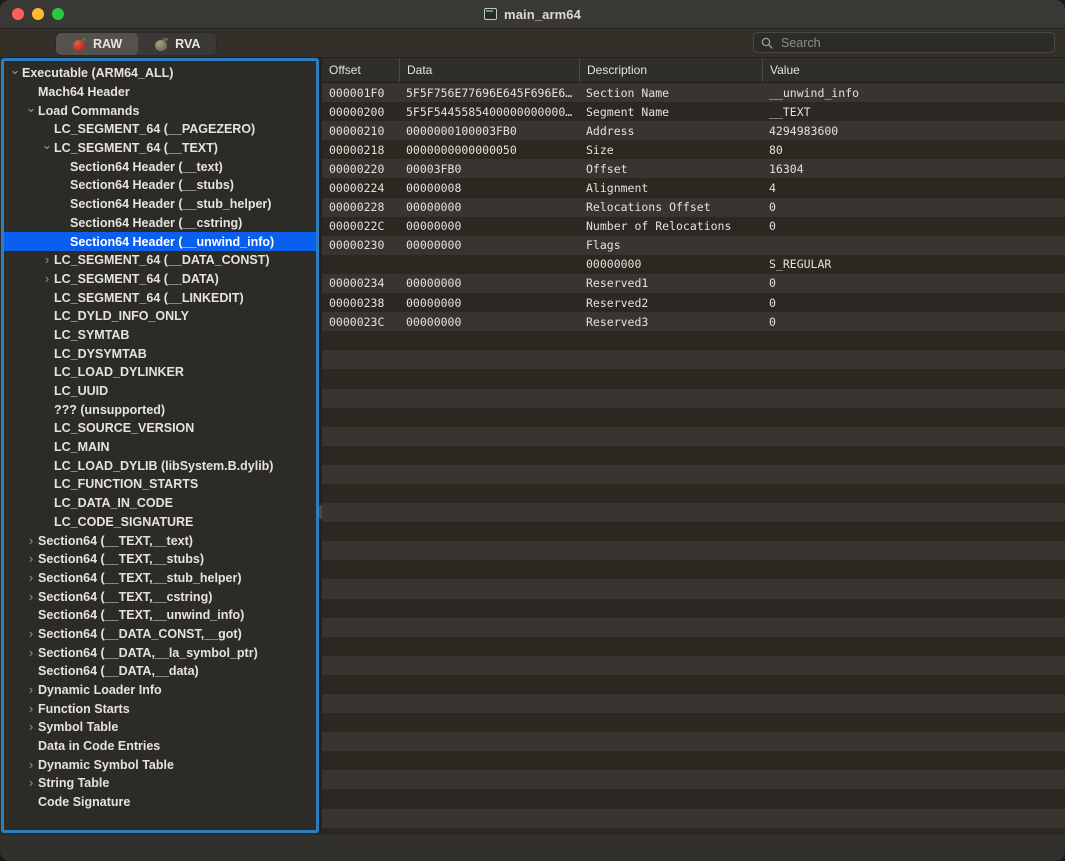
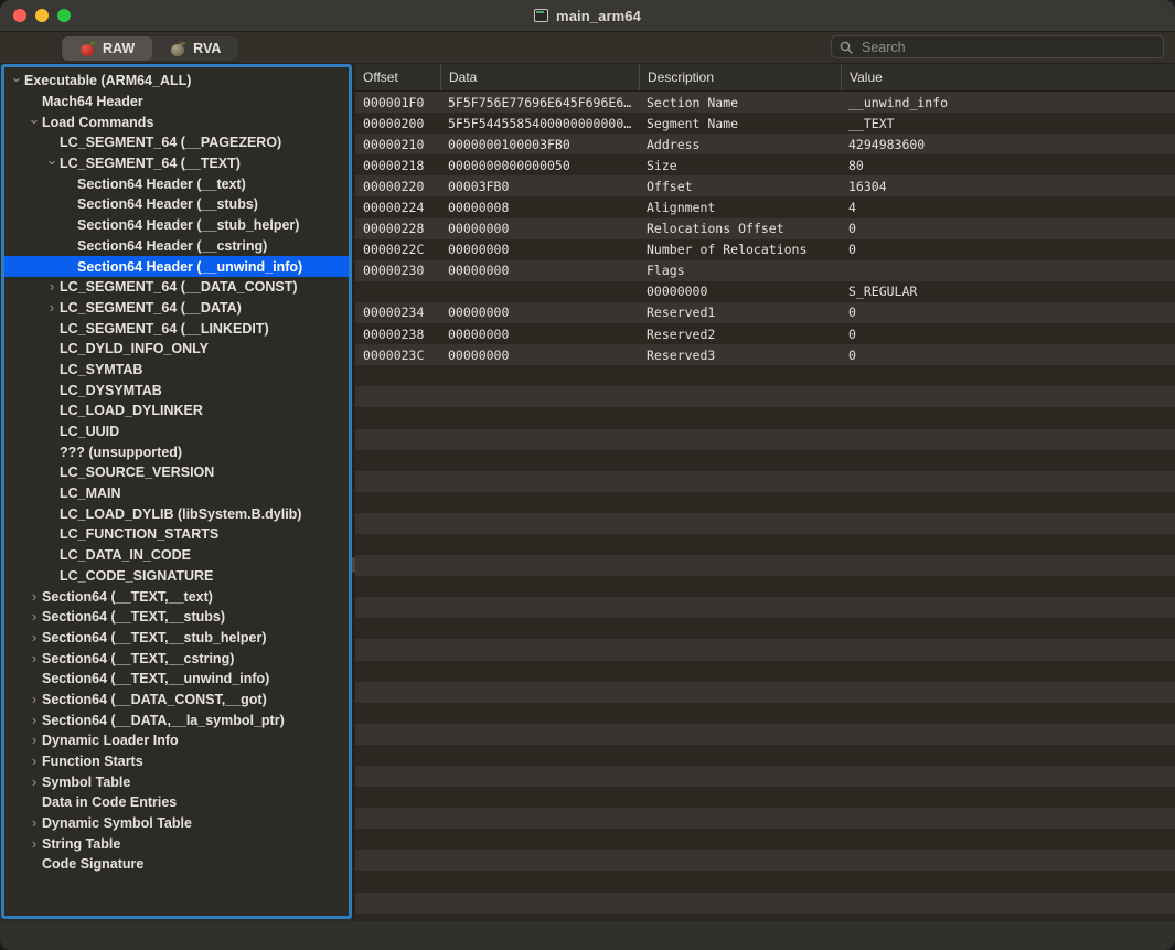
  main_arm64
  RAW
  RVA
  Search
  Executable (ARM64_ALL)
  Mach64 Header
  Load Commands
  LC_SEGMENT_64 (__PAGEZERO)
  LC_SEGMENT_64 (__TEXT)
  Section64 Header (__text)
  Section64 Header (__stubs)
  Section64 Header (__stub_helper)
  Section64 Header (__cstring)
  Section64 Header (__unwind_info)
  LC_SEGMENT_64 (__DATA_CONST)
  LC_SEGMENT_64 (__DATA)
  LC_SEGMENT_64 (__LINKEDIT)
  LC_DYLD_INFO_ONLY
  LC_SYMTAB
  LC_DYSYMTAB
  LC_LOAD_DYLINKER
  LC_UUID
  ??? (unsupported)
  LC_SOURCE_VERSION
  LC_MAIN
  LC_LOAD_DYLIB (libSystem.B.dylib)
  LC_FUNCTION_STARTS
  LC_DATA_IN_CODE
  LC_CODE_SIGNATURE
  Section64 (__TEXT,__text)
  Section64 (__TEXT,__stubs)
  Section64 (__TEXT,__stub_helper)
  Section64 (__TEXT,__cstring)
  Section64 (__TEXT,__unwind_info)
  Section64 (__DATA_CONST,__got)
  Section64 (__DATA,__la_symbol_ptr)
- Section64 (__DATA,__data)
  Dynamic Loader Info
  Function Starts
  Symbol Table
  Data in Code Entries
  Dynamic Symbol Table
  String Table
  Code Signature
  Offset
  Data
  Description
  Value
  000001F0
  5F5F756E77696E645F696E6…
  Section Name
  __unwind_info
  00000200
  5F5F5445585400000000000…
  Segment Name
  __TEXT
  00000210
  0000000100003FB0
  Address
  4294983600
  00000218
  0000000000000050
  Size
  80
  00000220
  00003FB0
  Offset
  16304
  00000224
  00000008
  Alignment
  4
  00000228
  00000000
  Relocations Offset
  0
  0000022C
  00000000
  Number of Relocations
  0
  00000230
  00000000
  Flags
  00000000
  S_REGULAR
  00000234
  00000000
  Reserved1
  0
  00000238
  00000000
  Reserved2
  0
  0000023C
  00000000
  Reserved3
  0
